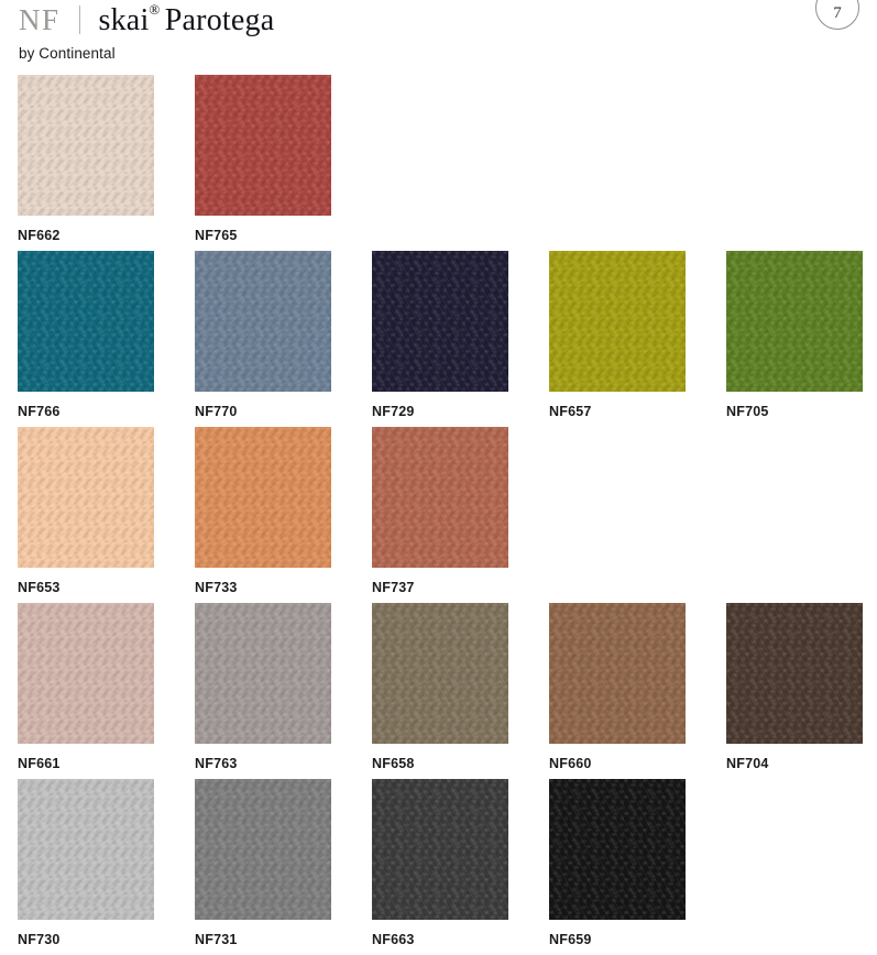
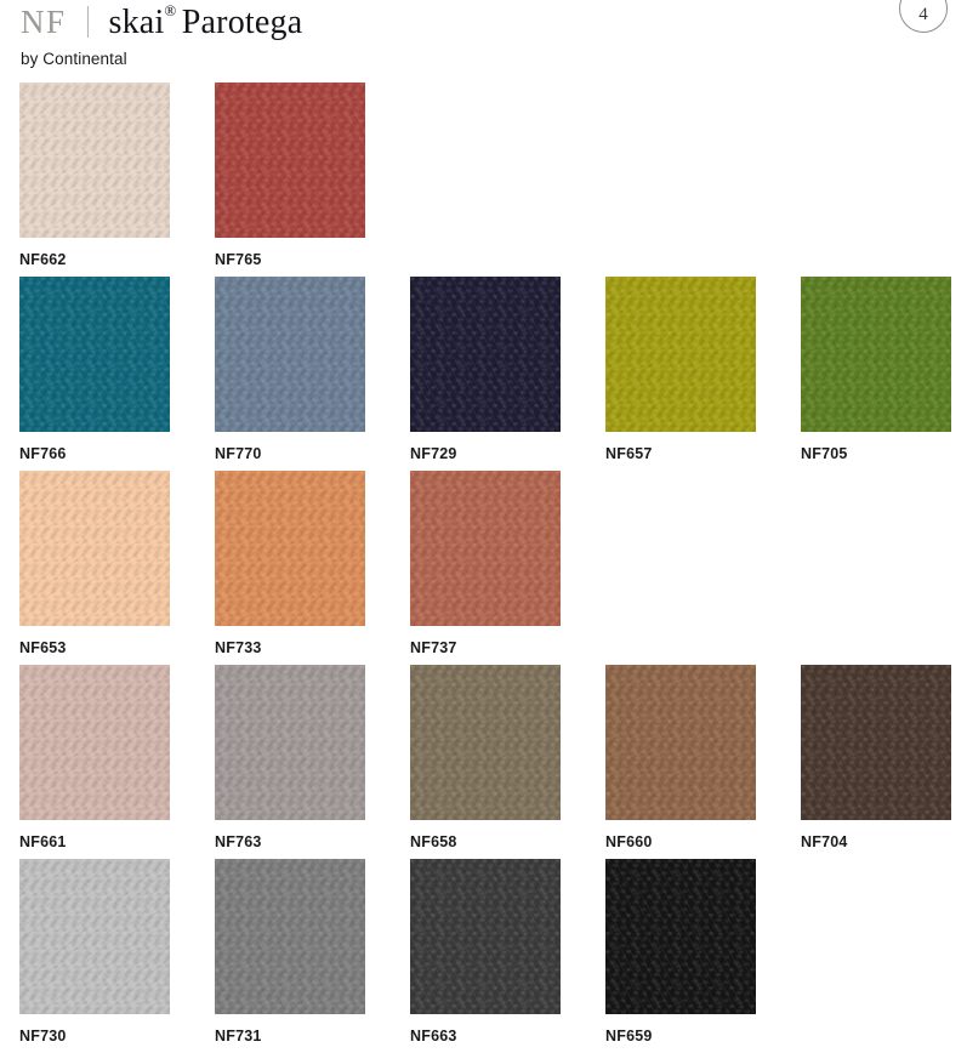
  NF
  skai® Parotega
  by Continental
- 7
+ 4
  NF662
  NF765
  NF766
  NF770
  NF729
  NF657
  NF705
  NF653
  NF733
  NF737
  NF661
  NF763
  NF658
  NF660
  NF704
  NF730
  NF731
  NF663
  NF659
